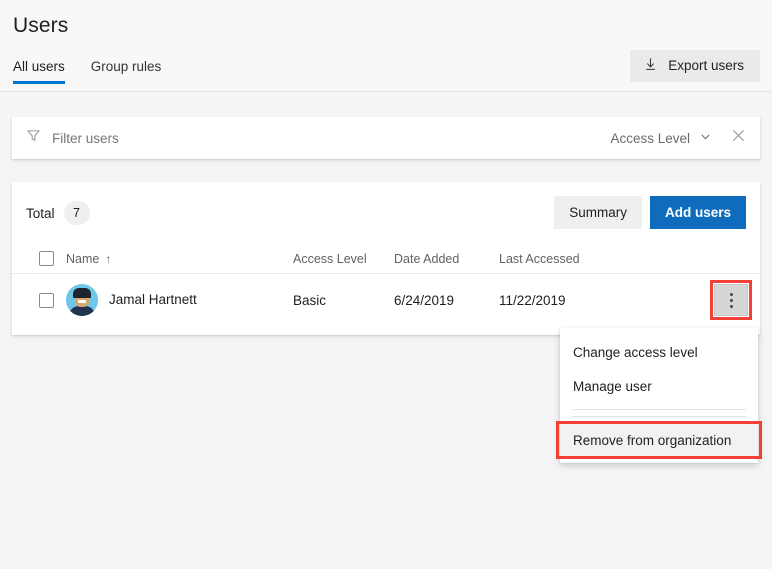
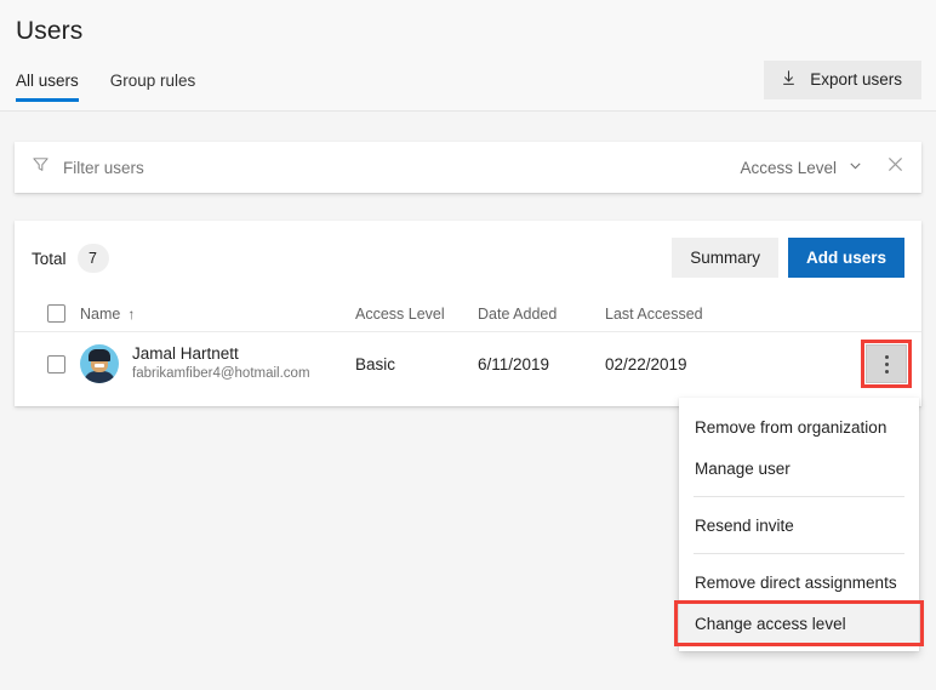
  Users
  All users
  Group rules
  Export users
  Filter users
  Access Level
  Total
  7
  Summary
  Add users
  Name
  ↑
  Access Level
  Date Added
  Last Accessed
  Jamal Hartnett
+ fabrikamfiber4@hotmail.com
  Basic
- 6/24/2019
+ 6/11/2019
- 11/22/2019
+ 02/22/2019
- Change access level
+ Remove from organization
  Manage user
+ Resend invite
+ Remove direct assignments
- Remove from organization
+ Change access level
